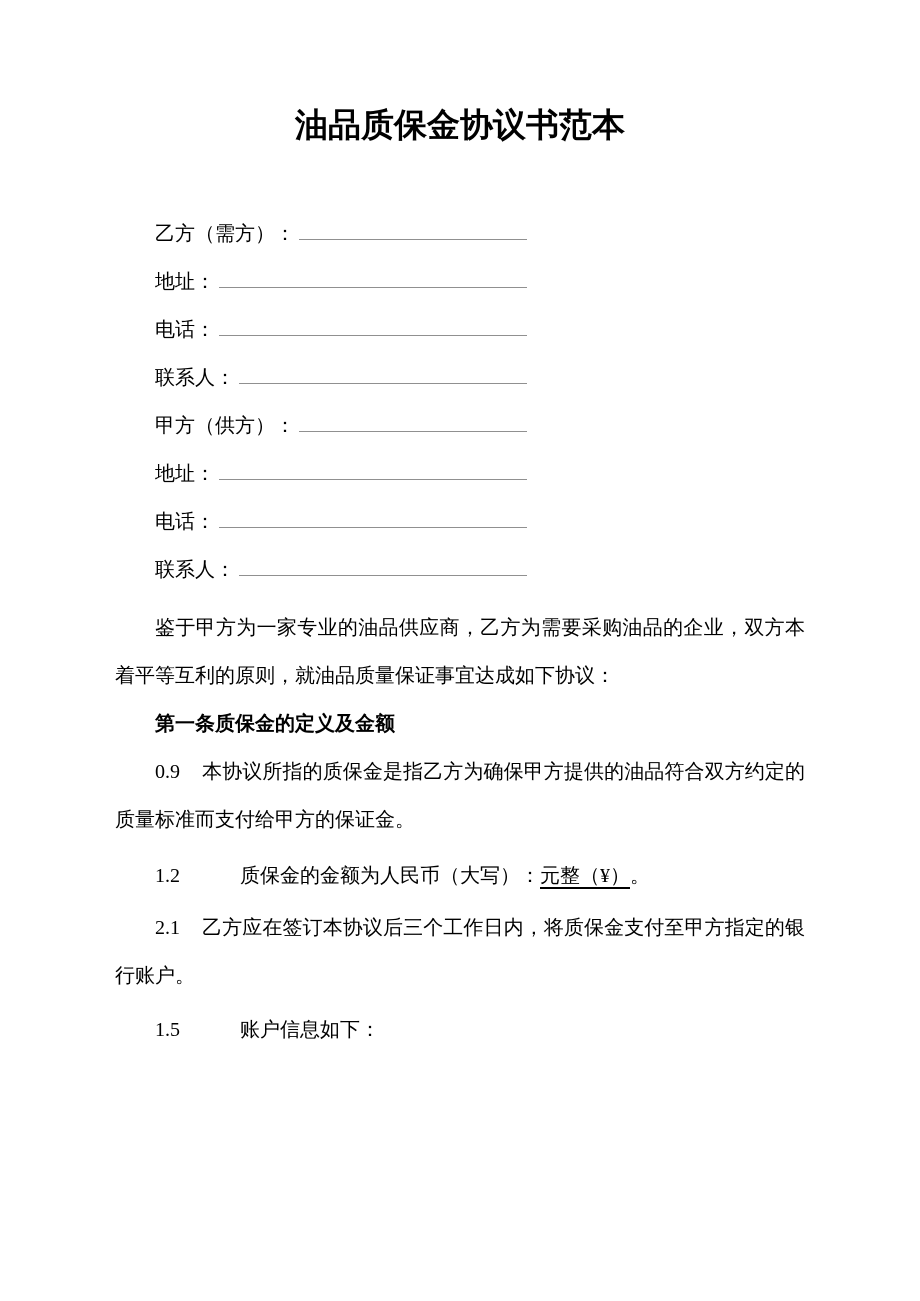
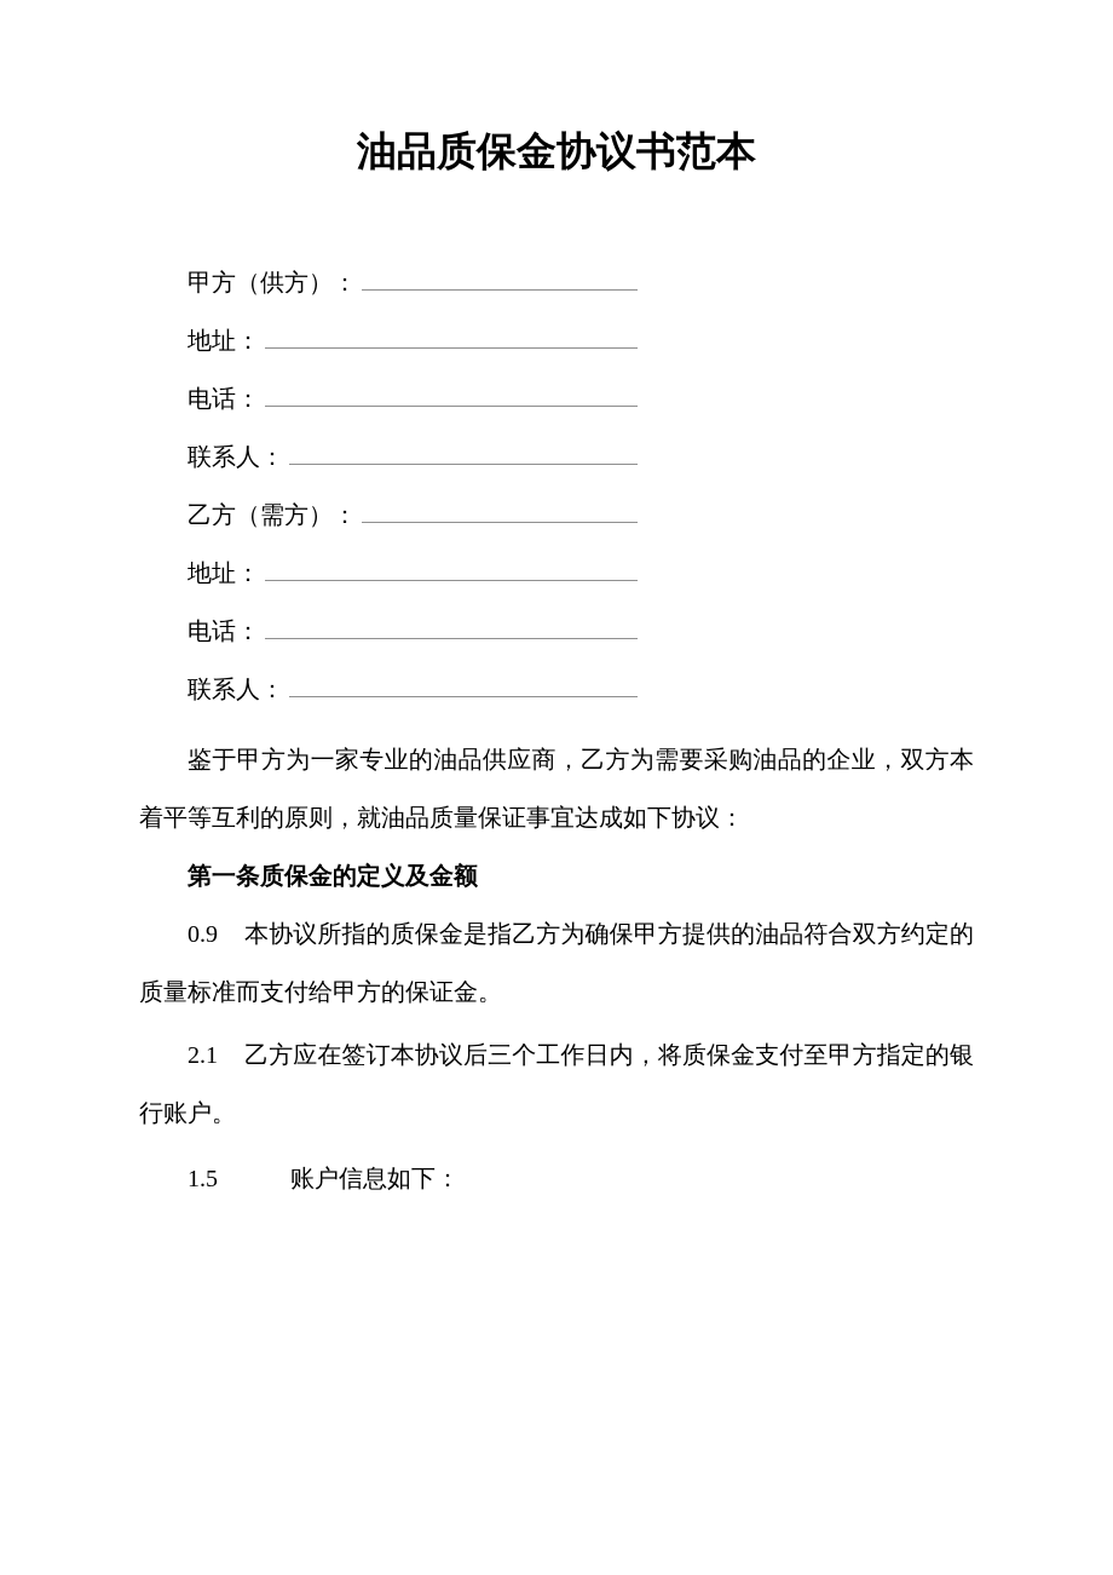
  油品质保金协议书范本
- 乙方（需方）：
+ 甲方（供方）：
  地址：
  电话：
  联系人：
- 甲方（供方）：
+ 乙方（需方）：
  地址：
  电话：
  联系人：
  鉴于甲方为一家专业的油品供应商，乙方为需要采购油品的企业，双方本着平等互利的原则，就油品质量保证事宜达成如下协议：
  第一条质保金的定义及金额
  0.9 本协议所指的质保金是指乙方为确保甲方提供的油品符合双方约定的质量标准而支付给甲方的保证金。
- 1.2 质保金的金额为人民币（大写）：元整（¥）。
  2.1 乙方应在签订本协议后三个工作日内，将质保金支付至甲方指定的银行账户。
  1.5 账户信息如下：
